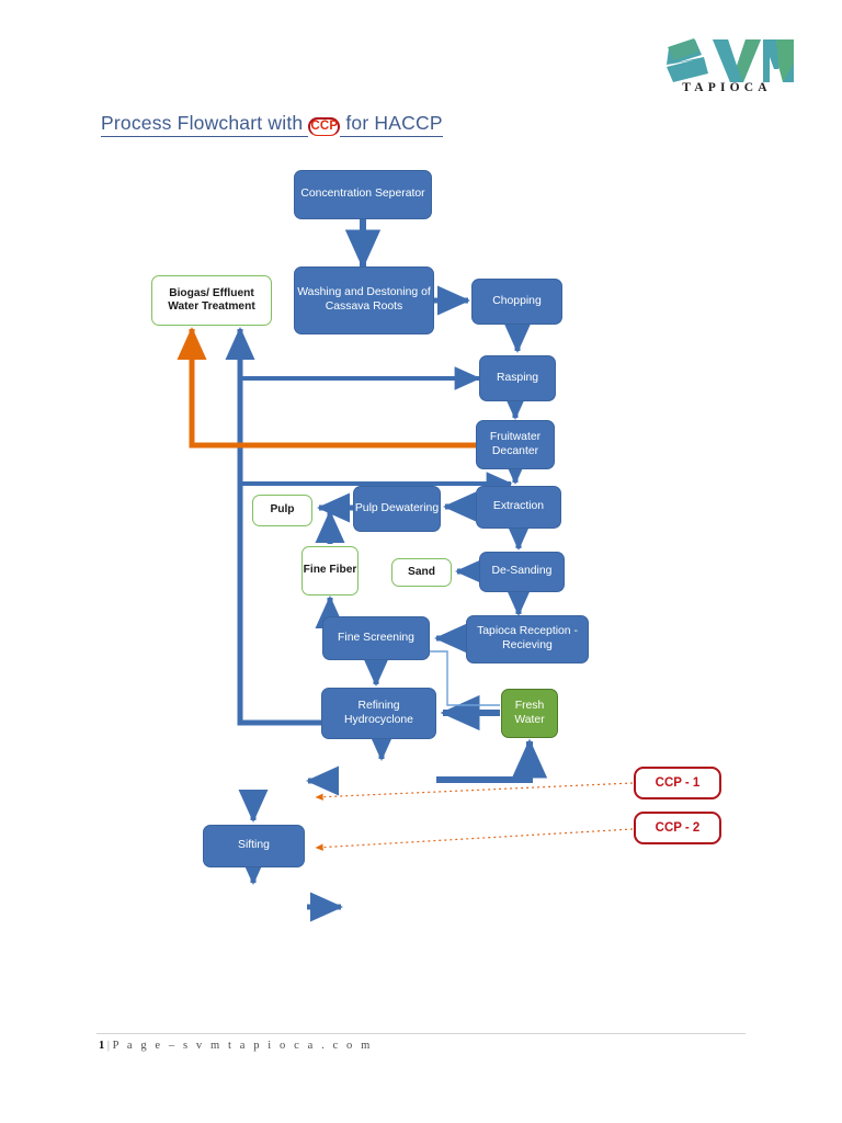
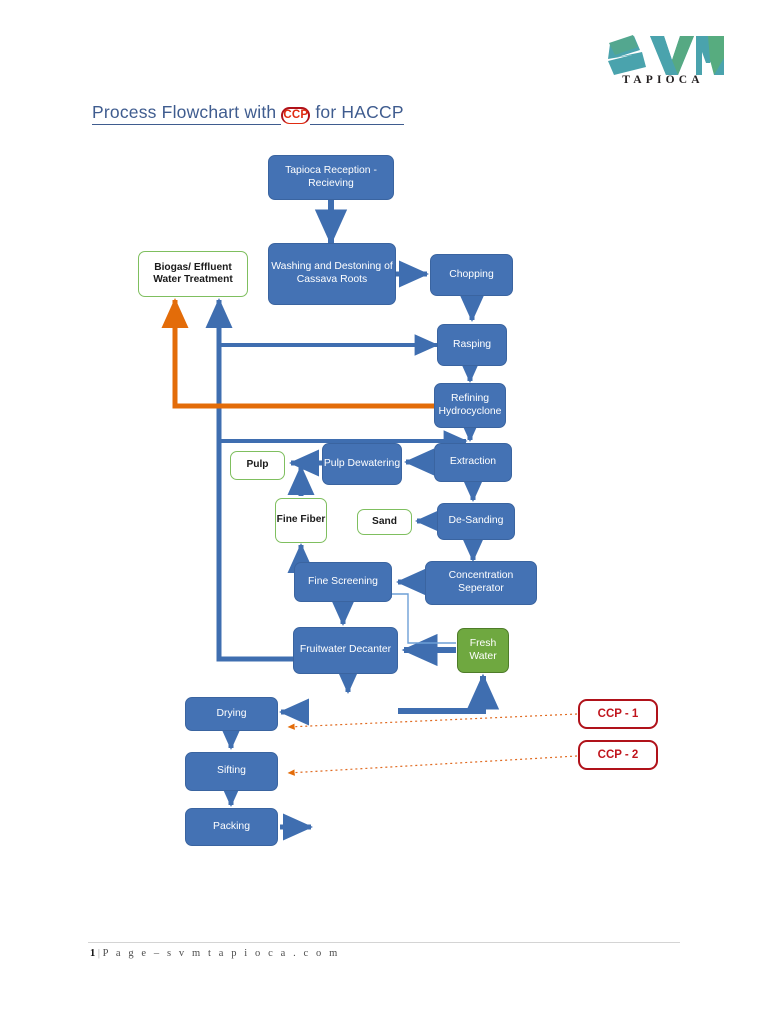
  TAPIOCA
  Process Flowchart with CCP for HACCP
- Concentration Seperator
+ Tapioca Reception - Recieving
  Biogas/ Effluent Water Treatment
  Washing and Destoning of Cassava Roots
  Chopping
  Rasping
- Fruitwater Decanter
+ Refining Hydrocyclone
  Extraction
  Pulp Dewatering
  Pulp
  Fine Fiber
  Sand
  De-Sanding
- Tapioca Reception - Recieving
+ Concentration Seperator
  Fine Screening
- Refining Hydrocyclone
+ Fruitwater Decanter
  Fresh Water
+ Drying
  Sifting
+ Packing
  CCP - 1
  CCP - 2
  1|P a g e – s v m t a p i o c a . c o m
